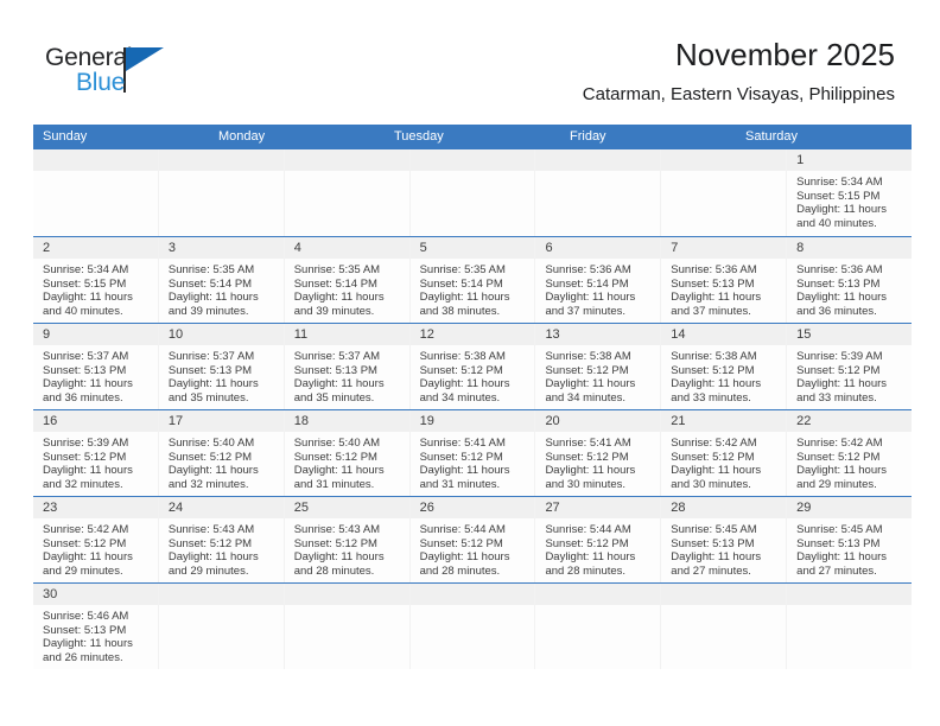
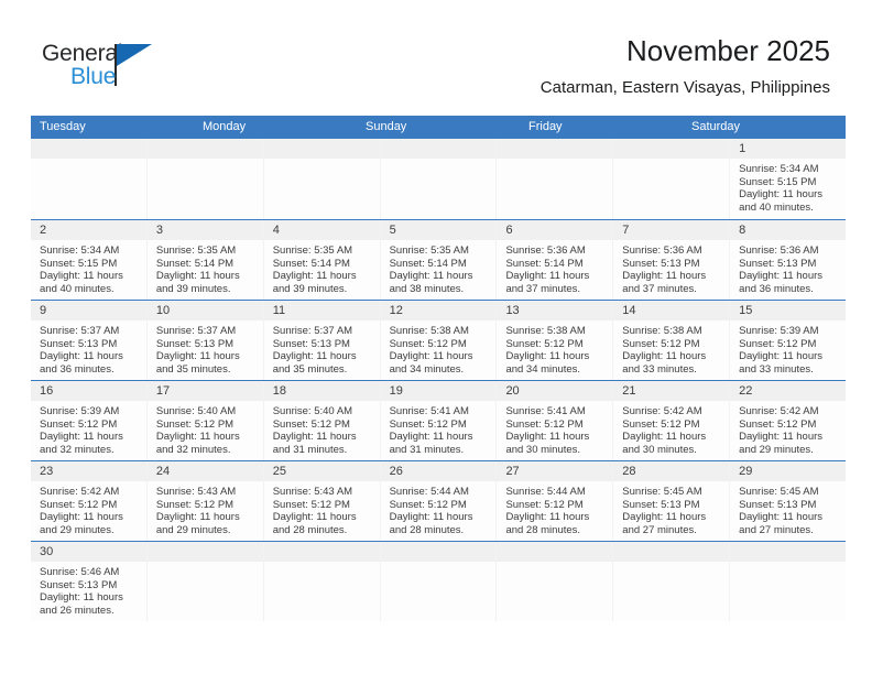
  General
  Blue
  November 2025
  Catarman, Eastern Visayas, Philippines
- Sunday
+ Tuesday
  Monday
- Tuesday
+ Sunday
  Friday
  Saturday
  1
  Sunrise: 5:34 AM
  Sunset: 5:15 PM
  Daylight: 11 hours and 40 minutes.
  2
  Sunrise: 5:34 AM
  Sunset: 5:15 PM
  Daylight: 11 hours and 40 minutes.
  3
  Sunrise: 5:35 AM
  Sunset: 5:14 PM
  Daylight: 11 hours and 39 minutes.
  4
  Sunrise: 5:35 AM
  Sunset: 5:14 PM
  Daylight: 11 hours and 39 minutes.
  5
  Sunrise: 5:35 AM
  Sunset: 5:14 PM
  Daylight: 11 hours and 38 minutes.
  6
  Sunrise: 5:36 AM
  Sunset: 5:14 PM
  Daylight: 11 hours and 37 minutes.
  7
  Sunrise: 5:36 AM
  Sunset: 5:13 PM
  Daylight: 11 hours and 37 minutes.
  8
  Sunrise: 5:36 AM
  Sunset: 5:13 PM
  Daylight: 11 hours and 36 minutes.
  9
  Sunrise: 5:37 AM
  Sunset: 5:13 PM
  Daylight: 11 hours and 36 minutes.
  10
  Sunrise: 5:37 AM
  Sunset: 5:13 PM
  Daylight: 11 hours and 35 minutes.
  11
  Sunrise: 5:37 AM
  Sunset: 5:13 PM
  Daylight: 11 hours and 35 minutes.
  12
  Sunrise: 5:38 AM
  Sunset: 5:12 PM
  Daylight: 11 hours and 34 minutes.
  13
  Sunrise: 5:38 AM
  Sunset: 5:12 PM
  Daylight: 11 hours and 34 minutes.
  14
  Sunrise: 5:38 AM
  Sunset: 5:12 PM
  Daylight: 11 hours and 33 minutes.
  15
  Sunrise: 5:39 AM
  Sunset: 5:12 PM
  Daylight: 11 hours and 33 minutes.
  16
  Sunrise: 5:39 AM
  Sunset: 5:12 PM
  Daylight: 11 hours and 32 minutes.
  17
  Sunrise: 5:40 AM
  Sunset: 5:12 PM
  Daylight: 11 hours and 32 minutes.
  18
  Sunrise: 5:40 AM
  Sunset: 5:12 PM
  Daylight: 11 hours and 31 minutes.
  19
  Sunrise: 5:41 AM
  Sunset: 5:12 PM
  Daylight: 11 hours and 31 minutes.
  20
  Sunrise: 5:41 AM
  Sunset: 5:12 PM
  Daylight: 11 hours and 30 minutes.
  21
  Sunrise: 5:42 AM
  Sunset: 5:12 PM
  Daylight: 11 hours and 30 minutes.
  22
  Sunrise: 5:42 AM
  Sunset: 5:12 PM
  Daylight: 11 hours and 29 minutes.
  23
  Sunrise: 5:42 AM
  Sunset: 5:12 PM
  Daylight: 11 hours and 29 minutes.
  24
  Sunrise: 5:43 AM
  Sunset: 5:12 PM
  Daylight: 11 hours and 29 minutes.
  25
  Sunrise: 5:43 AM
  Sunset: 5:12 PM
  Daylight: 11 hours and 28 minutes.
  26
  Sunrise: 5:44 AM
  Sunset: 5:12 PM
  Daylight: 11 hours and 28 minutes.
  27
  Sunrise: 5:44 AM
  Sunset: 5:12 PM
  Daylight: 11 hours and 28 minutes.
  28
  Sunrise: 5:45 AM
  Sunset: 5:13 PM
  Daylight: 11 hours and 27 minutes.
  29
  Sunrise: 5:45 AM
  Sunset: 5:13 PM
  Daylight: 11 hours and 27 minutes.
  30
  Sunrise: 5:46 AM
  Sunset: 5:13 PM
  Daylight: 11 hours and 26 minutes.
